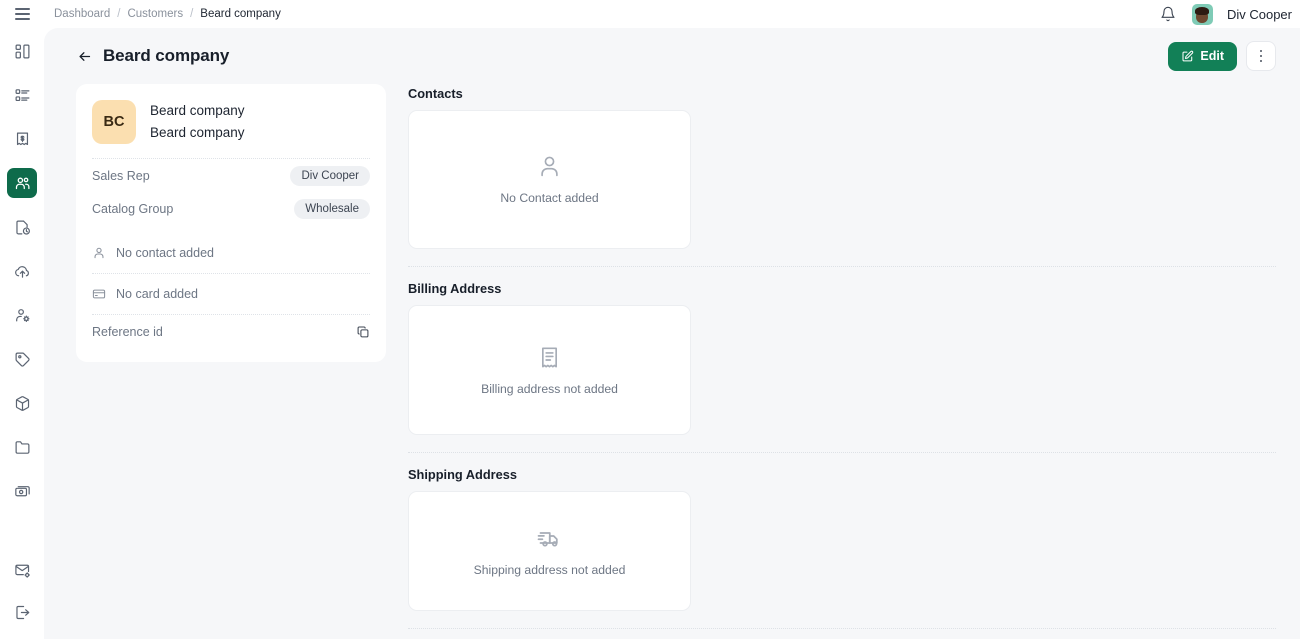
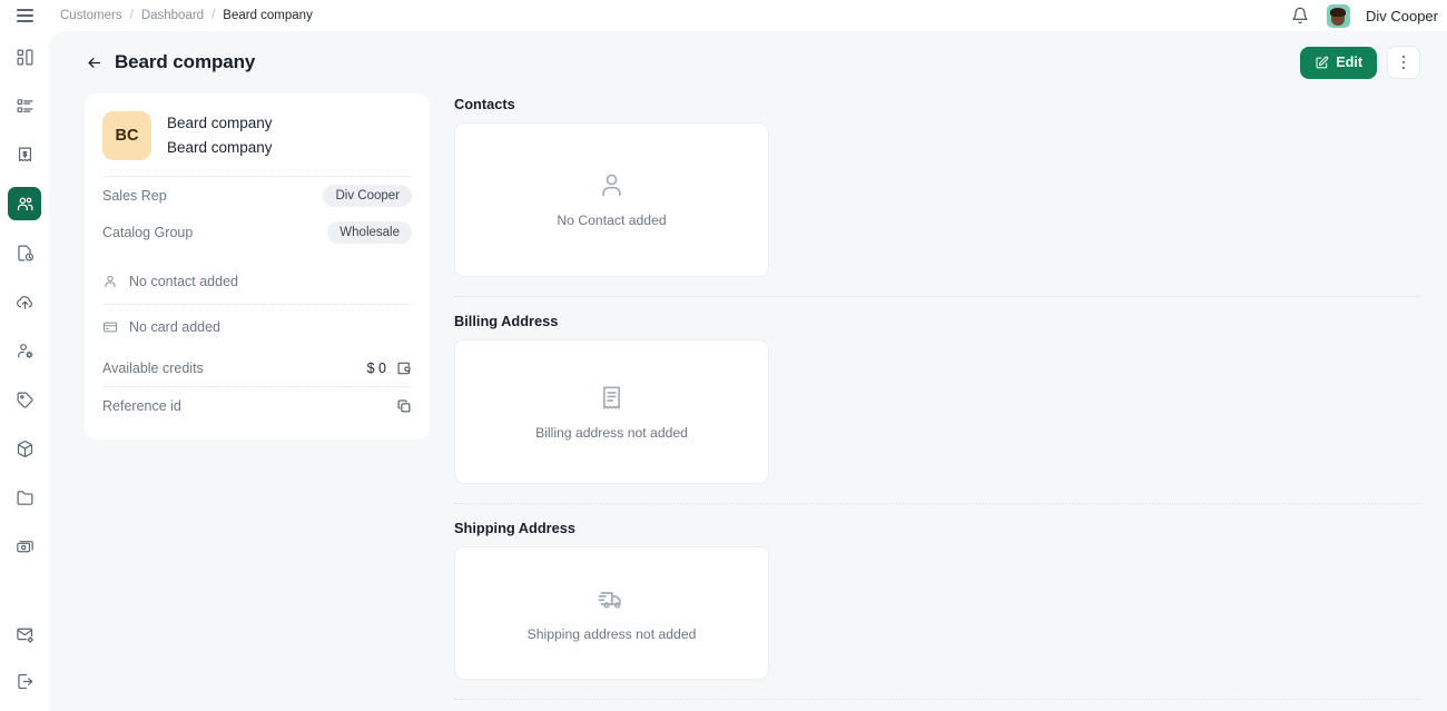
- Dashboard
+ Customers
  /
- Customers
+ Dashboard
  /
  Beard company
  Div Cooper
  Beard company
  Edit
  BC
  Beard company
  Beard company
  Sales Rep
  Div Cooper
  Catalog Group
  Wholesale
  No contact added
  No card added
+ Available credits
+ $ 0
  Reference id
  Contacts
  No Contact added
  Billing Address
  Billing address not added
  Shipping Address
  Shipping address not added
